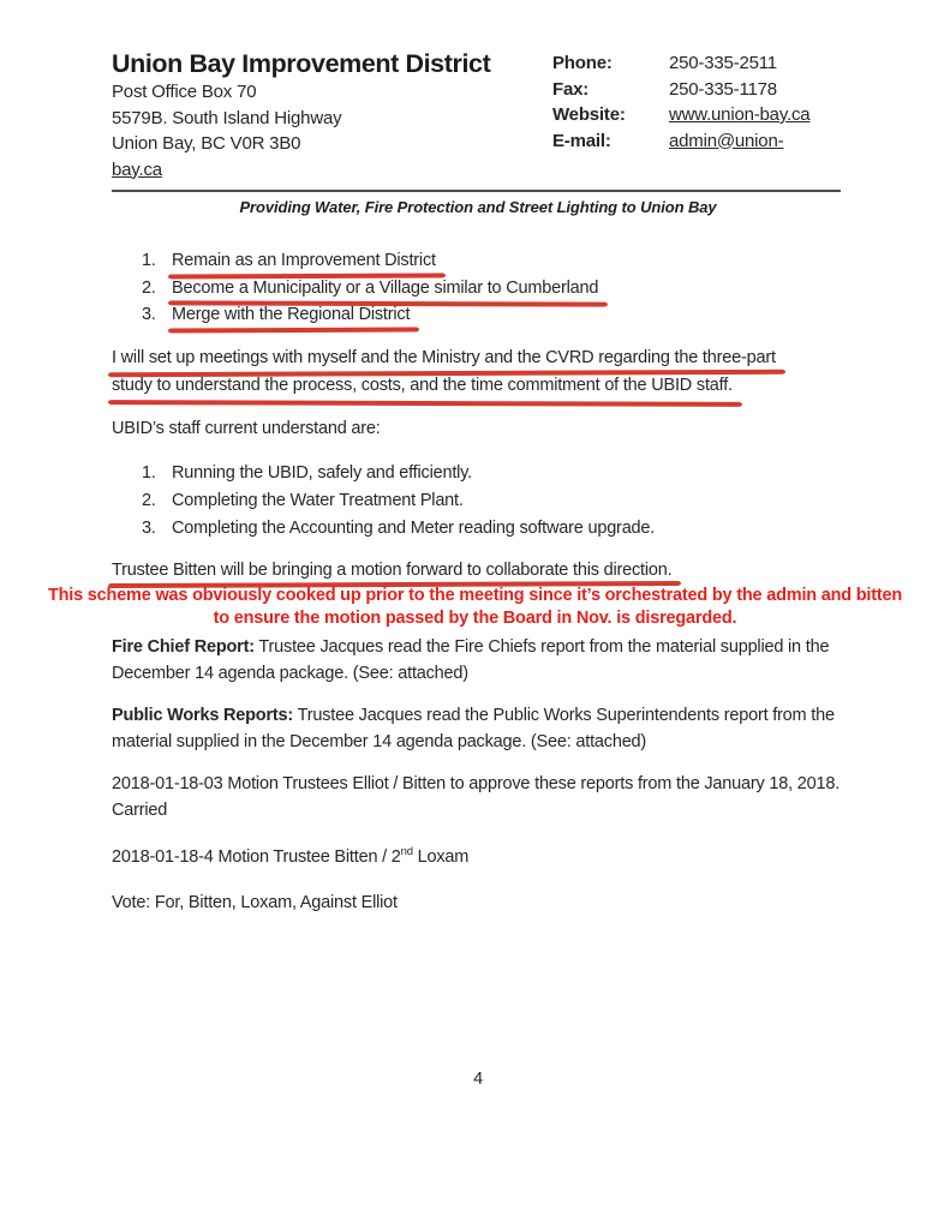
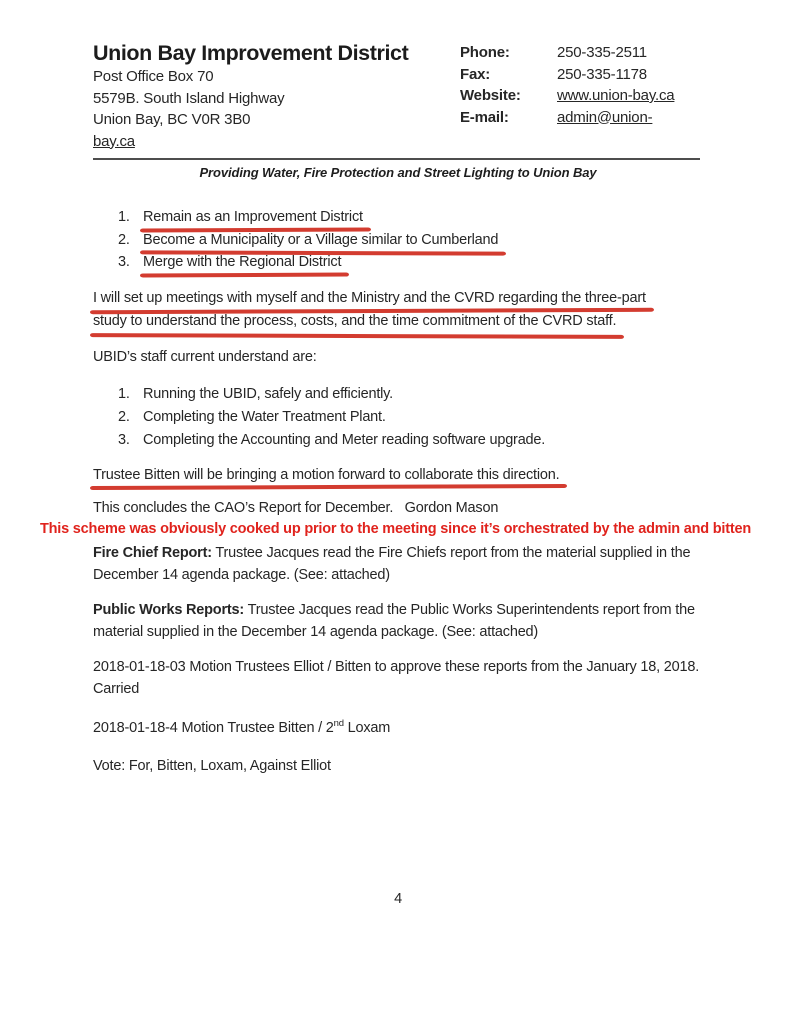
  Union Bay Improvement District
  Post Office Box 70
  5579B. South Island Highway
  Union Bay, BC V0R 3B0
  bay.ca
  Phone:
  250-335-2511
  Fax:
  250-335-1178
  Website:
  www.union-bay.ca
  E-mail:
  admin@union-
  Providing Water, Fire Protection and Street Lighting to Union Bay
  1.
  Remain as an Improvement District
  2.
  Become a Municipality or a Village similar to Cumberland
  3.
  Merge with the Regional District
  I will set up meetings with myself and the Ministry and the CVRD regarding the three-part
- study to understand the process, costs, and the time commitment of the UBID staff.
+ study to understand the process, costs, and the time commitment of the CVRD staff.
  UBID’s staff current understand are:
  1.
  Running the UBID, safely and efficiently.
  2.
  Completing the Water Treatment Plant.
  3.
  Completing the Accounting and Meter reading software upgrade.
  Trustee Bitten will be bringing a motion forward to collaborate this direction.
+ This concludes the CAO’s Report for December. Gordon Mason
  This scheme was obviously cooked up prior to the meeting since it’s orchestrated by the admin and bitten
- to ensure the motion passed by the Board in Nov. is disregarded.
  Fire Chief Report: Trustee Jacques read the Fire Chiefs report from the material supplied in the December 14 agenda package. (See: attached)
  Public Works Reports: Trustee Jacques read the Public Works Superintendents report from the material supplied in the December 14 agenda package. (See: attached)
  2018-01-18-03 Motion Trustees Elliot / Bitten to approve these reports from the January 18, 2018. Carried
  2018-01-18-4 Motion Trustee Bitten / 2nd Loxam
  Vote: For, Bitten, Loxam, Against Elliot
  4
